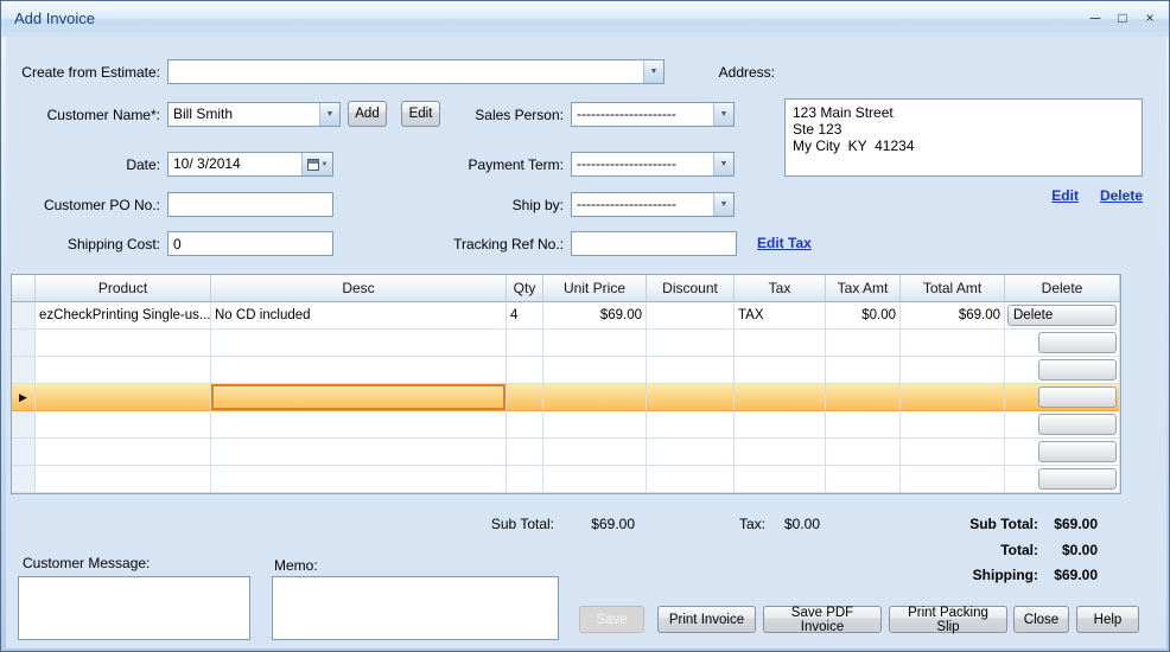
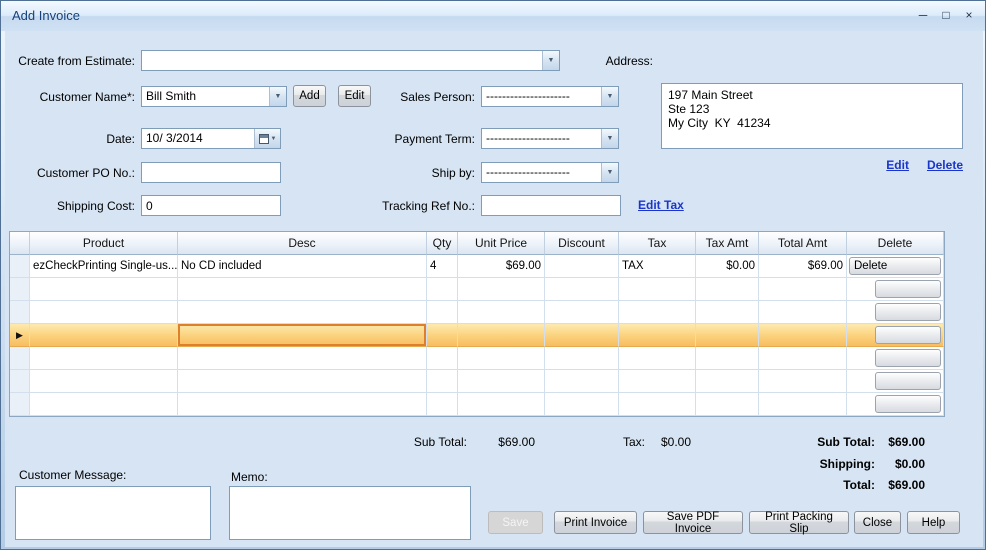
  Add Invoice
  ─
  □
  ×
  Create from Estimate:
  Address:
  Customer Name*:
  Bill Smith
  Add
  Edit
  Sales Person:
  ---------------------
- 123 Main Street
+ 197 Main Street
  Ste 123
  My City KY 41234
  Edit
  Delete
  Date:
  10/ 3/2014
  Payment Term:
  ---------------------
  Customer PO No.:
  Ship by:
  ---------------------
  Shipping Cost:
  0
  Tracking Ref No.:
  Edit Tax
  Product
  Desc
  Qty
  Unit Price
  Discount
  Tax
  Tax Amt
  Total Amt
  Delete
  ezCheckPrinting Single-us...
  No CD included
  4
  $69.00
  TAX
  $0.00
  $69.00
  Delete
  ▶
  Sub Total:
  $69.00
  Tax:
  $0.00
  Sub Total:
  $69.00
- Total:
+ Shipping:
  $0.00
- Shipping:
+ Total:
  $69.00
  Customer Message:
  Memo:
  Save
  Print Invoice
  Save PDF Invoice
  Print Packing Slip
  Close
  Help
